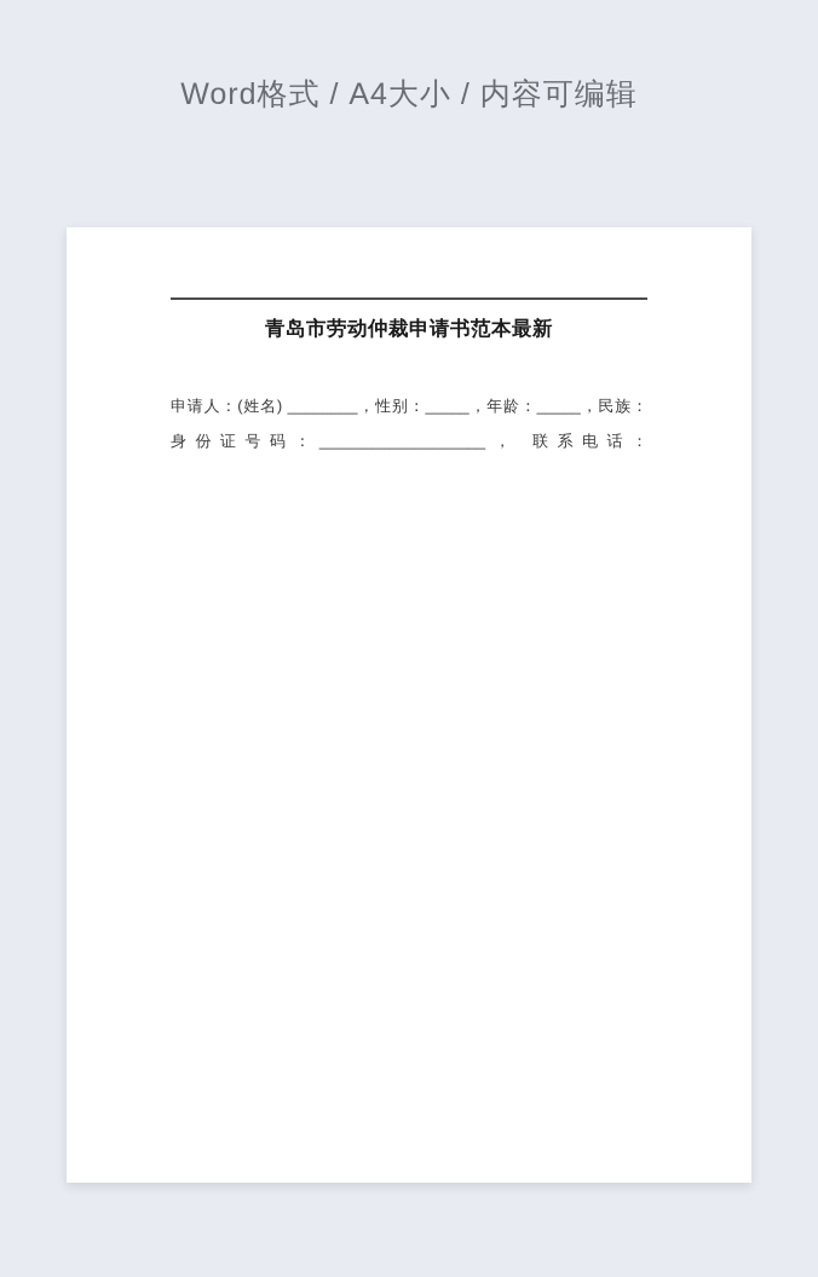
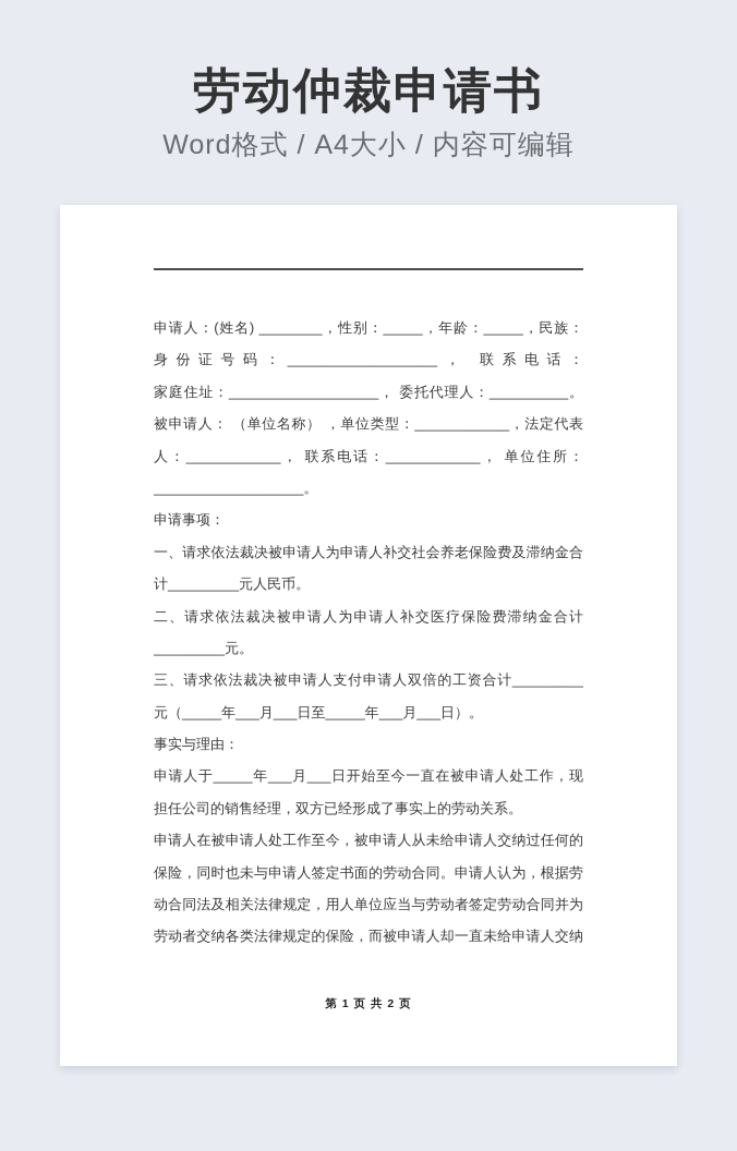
+ 劳动仲裁申请书
  Word格式 / A4大小 / 内容可编辑
- 青岛市劳动仲裁申请书范本最新
  申请人：(姓名) ________，性别：_____，年龄：_____，民族：
  身份证号码：___________________， 联系电话：
+ 家庭住址：___________________， 委托代理人：__________。
+ 被申请人： （单位名称） ，单位类型：____________，法定代表
+ 人：____________， 联系电话：____________， 单位住所：
+ ___________________。
+ 申请事项：
+ 一、请求依法裁决被申请人为申请人补交社会养老保险费及滞纳金合
+ 计_________元人民币。
+ 二、请求依法裁决被申请人为申请人补交医疗保险费滞纳金合计
+ _________元。
+ 三、请求依法裁决被申请人支付申请人双倍的工资合计_________
+ 元（_____年___月___日至_____年___月___日）。
+ 事实与理由：
+ 申请人于_____年___月___日开始至今一直在被申请人处工作，现
+ 担任公司的销售经理，双方已经形成了事实上的劳动关系。
+ 申请人在被申请人处工作至今，被申请人从未给申请人交纳过任何的
+ 保险，同时也未与申请人签定书面的劳动合同。申请人认为，根据劳
+ 动合同法及相关法律规定，用人单位应当与劳动者签定劳动合同并为
+ 劳动者交纳各类法律规定的保险，而被申请人却一直未给申请人交纳
+ 第 1 页 共 2 页
